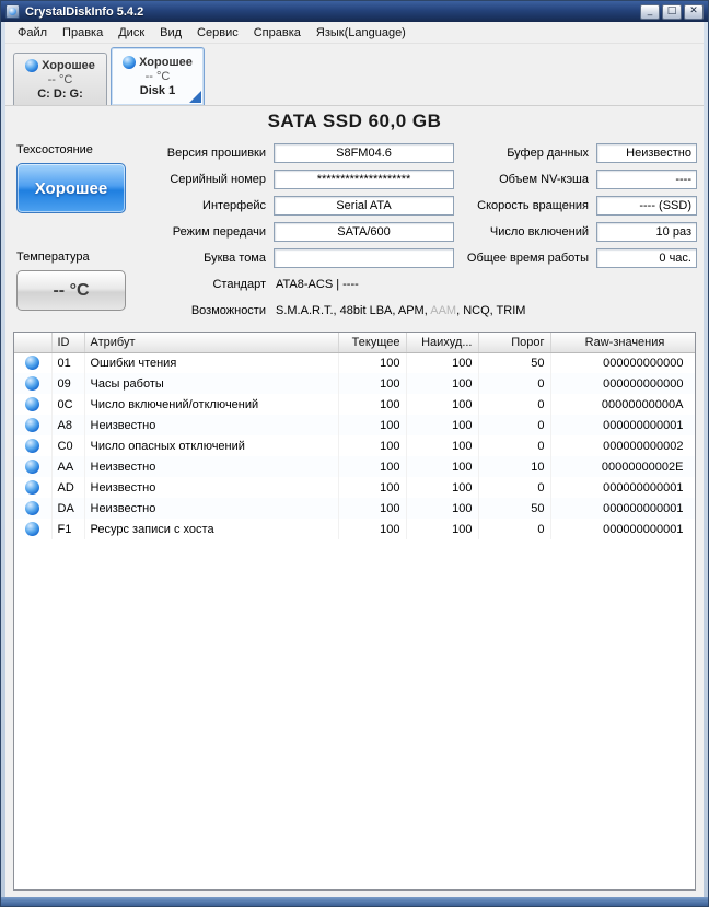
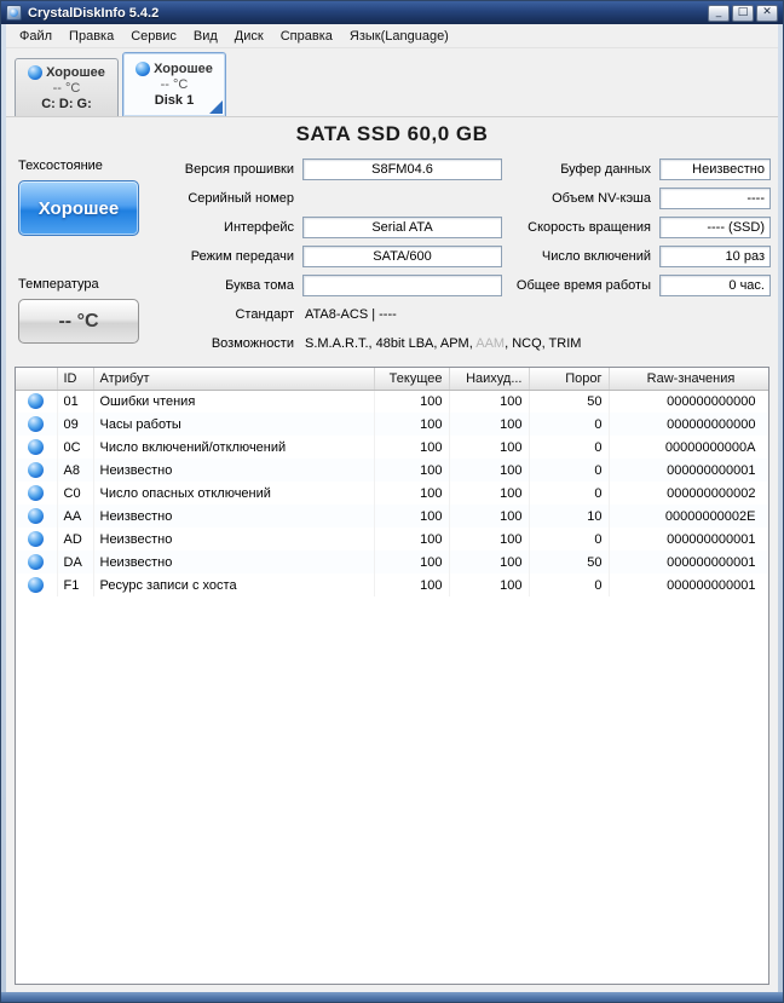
  CrystalDiskInfo 5.4.2
  _
  □
  ✕
  Файл
  Правка
- Диск
+ Сервис
  Вид
- Сервис
+ Диск
  Справка
  Язык(Language)
  Хорошее
  -- °C
  C: D: G:
  Хорошее
  -- °C
  Disk 1
  SATA SSD 60,0 GB
  Техсостояние
  Хорошее
  Температура
  -- °C
  Версия прошивки
  Серийный номер
  Интерфейс
  Режим передачи
  Буква тома
  Стандарт
  Возможности
  S8FM04.6
- ********************
  Serial ATA
  SATA/600
  ATA8-ACS | ----
  S.M.A.R.T., 48bit LBA, APM, AAM, NCQ, TRIM
  Буфер данных
  Объем NV-кэша
  Скорость вращения
  Число включений
  Общее время работы
  Неизвестно
  ----
  ---- (SSD)
  10 раз
  0 час.
  	ID	Атрибут	Текущее	Наихуд...	Порог	Raw-значения
  	01	Ошибки чтения	100	100	50	000000000000
  	09	Часы работы	100	100	0	000000000000
  	0C	Число включений/отключений	100	100	0	00000000000A
  	A8	Неизвестно	100	100	0	000000000001
  	C0	Число опасных отключений	100	100	0	000000000002
  	AA	Неизвестно	100	100	10	00000000002E
  	AD	Неизвестно	100	100	0	000000000001
  	DA	Неизвестно	100	100	50	000000000001
  	F1	Ресурс записи с хоста	100	100	0	000000000001
